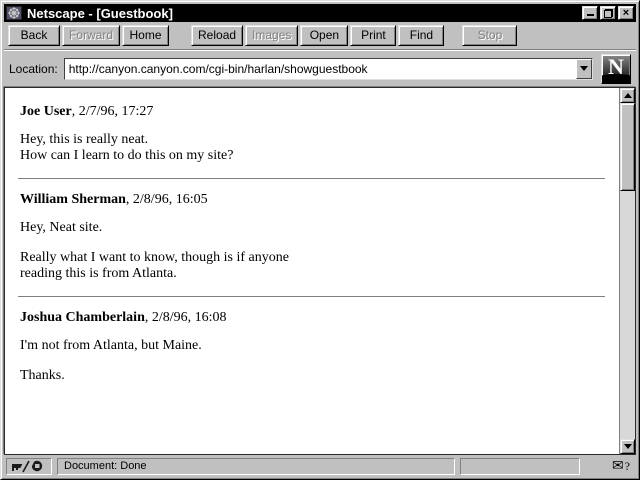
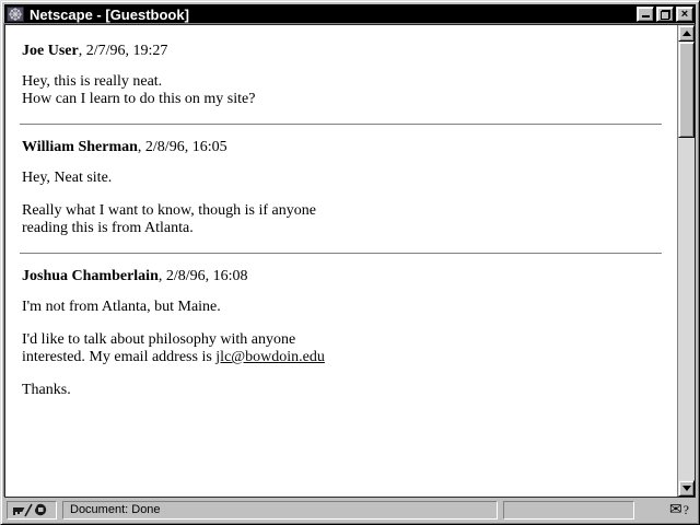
  Netscape - [Guestbook]
  ×
- Back
- Forward
- Home
- Reload
- Images
- Open
- Print
- Find
- Stop
- Location:
- http://canyon.canyon.com/cgi-bin/harlan/showguestbook
- N
- Joe User, 2/7/96, 17:27
+ Joe User, 2/7/96, 19:27
  Hey, this is really neat.
  How can I learn to do this on my site?
  William Sherman, 2/8/96, 16:05
  Hey, Neat site.
  Really what I want to know, though is if anyone
  reading this is from Atlanta.
  Joshua Chamberlain, 2/8/96, 16:08
  I'm not from Atlanta, but Maine.
+ I'd like to talk about philosophy with anyone
+ interested. My email address is jlc@bowdoin.edu
  Thanks.
  Document: Done
  ✉
  ?
